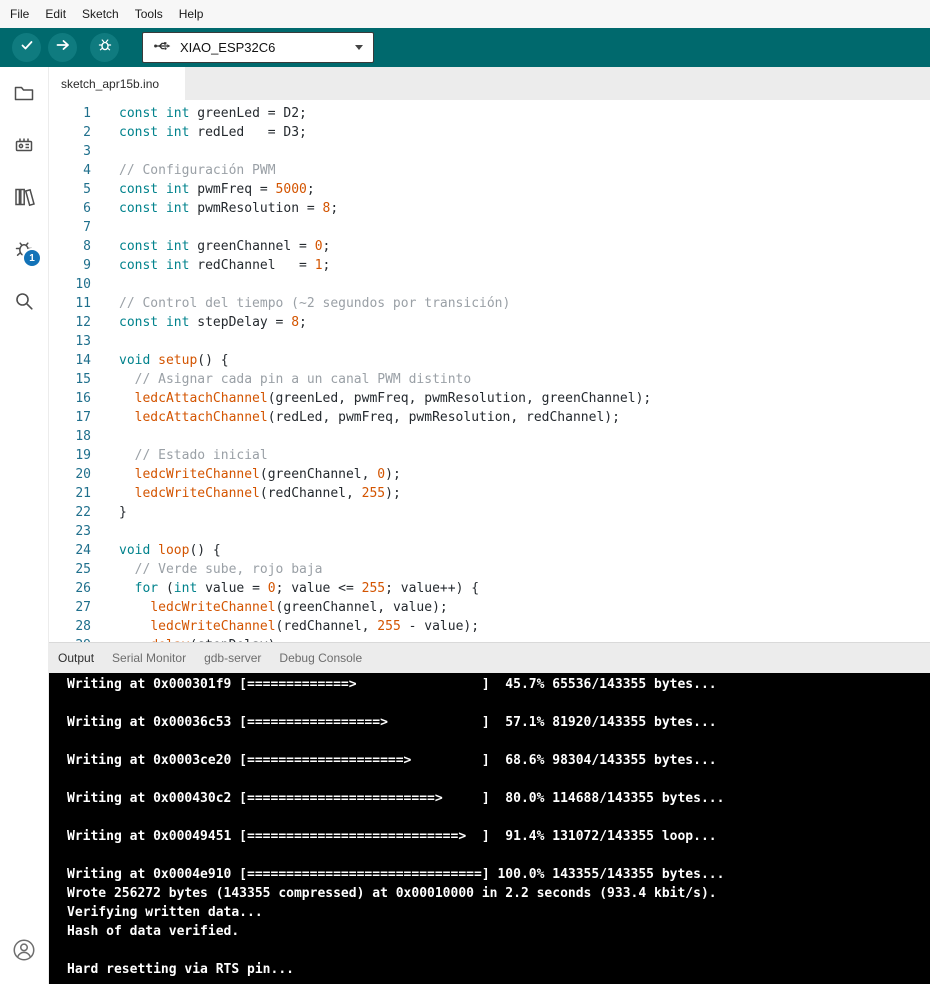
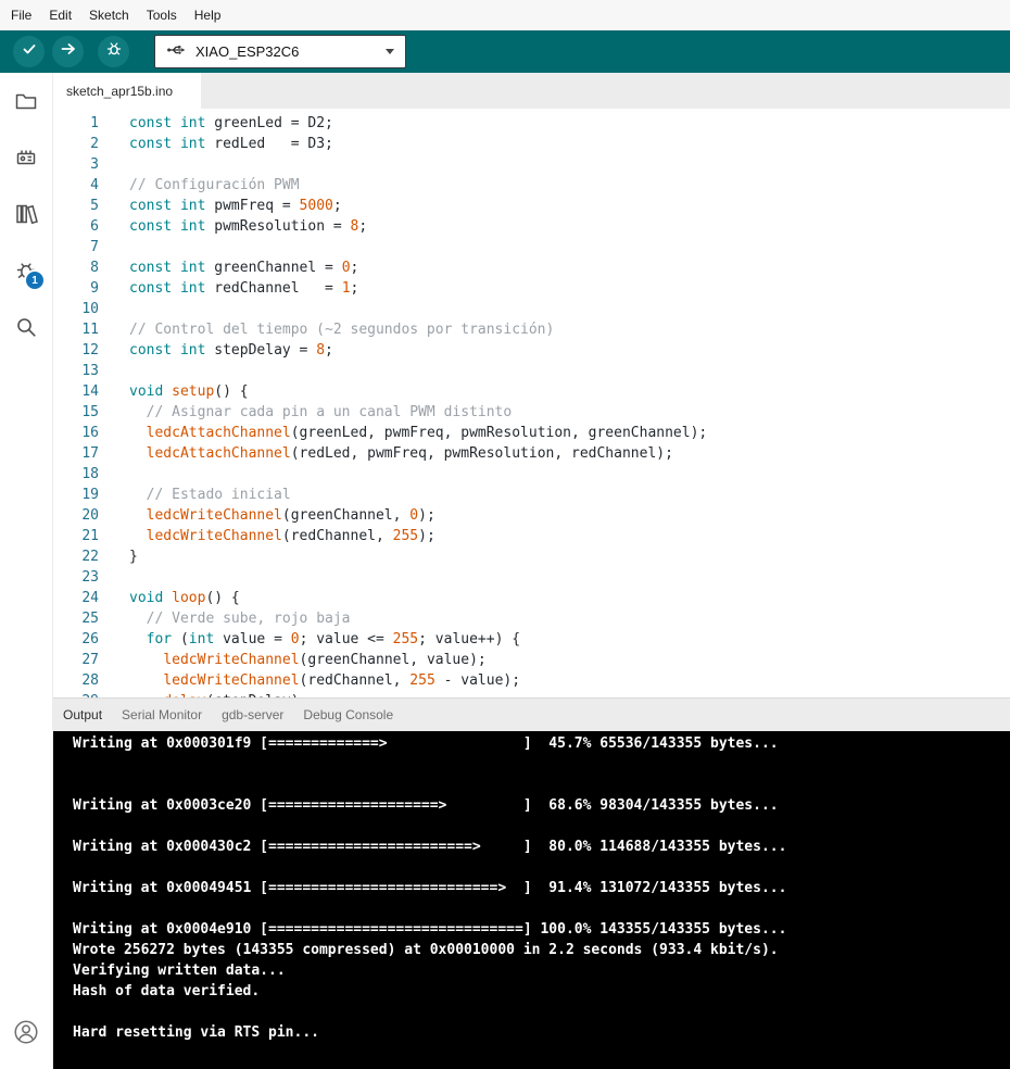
  File
  Edit
  Sketch
  Tools
  Help
  XIAO_ESP32C6
  1
  sketch_apr15b.ino
  1
  const int greenLed = D2;
  2
  const int redLed = D3;
  3
  4
  // Configuración PWM
  5
  const int pwmFreq = 5000;
  6
  const int pwmResolution = 8;
  7
  8
  const int greenChannel = 0;
  9
  const int redChannel = 1;
  10
  11
  // Control del tiempo (~2 segundos por transición)
  12
  const int stepDelay = 8;
  13
  14
  void setup() {
  15
  // Asignar cada pin a un canal PWM distinto
  16
  ledcAttachChannel(greenLed, pwmFreq, pwmResolution, greenChannel);
  17
  ledcAttachChannel(redLed, pwmFreq, pwmResolution, redChannel);
  18
  19
  // Estado inicial
  20
  ledcWriteChannel(greenChannel, 0);
  21
  ledcWriteChannel(redChannel, 255);
  22
  }
  23
  24
  void loop() {
  25
  // Verde sube, rojo baja
  26
  for (int value = 0; value <= 255; value++) {
  27
  ledcWriteChannel(greenChannel, value);
  28
  ledcWriteChannel(redChannel, 255 - value);
  Output
  Serial Monitor
  gdb-server
  Debug Console
  Writing at 0x000301f9 [=============> ] 45.7% 65536/143355 bytes...
- Writing at 0x00036c53 [=================> ] 57.1% 81920/143355 bytes...
  Writing at 0x0003ce20 [====================> ] 68.6% 98304/143355 bytes...
  Writing at 0x000430c2 [========================> ] 80.0% 114688/143355 bytes...
- Writing at 0x00049451 [===========================> ] 91.4% 131072/143355 loop...
+ Writing at 0x00049451 [===========================> ] 91.4% 131072/143355 bytes...
  Writing at 0x0004e910 [==============================] 100.0% 143355/143355 bytes...
  Wrote 256272 bytes (143355 compressed) at 0x00010000 in 2.2 seconds (933.4 kbit/s).
  Verifying written data...
  Hash of data verified.
  Hard resetting via RTS pin...
